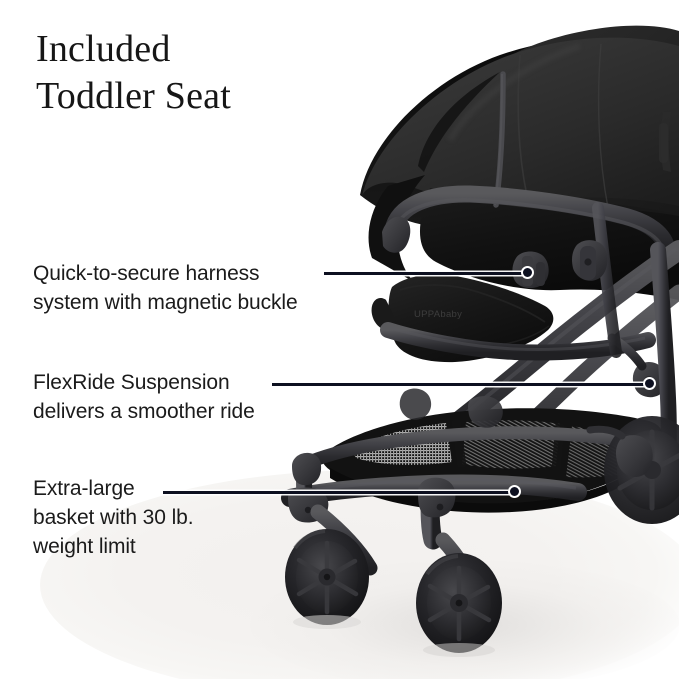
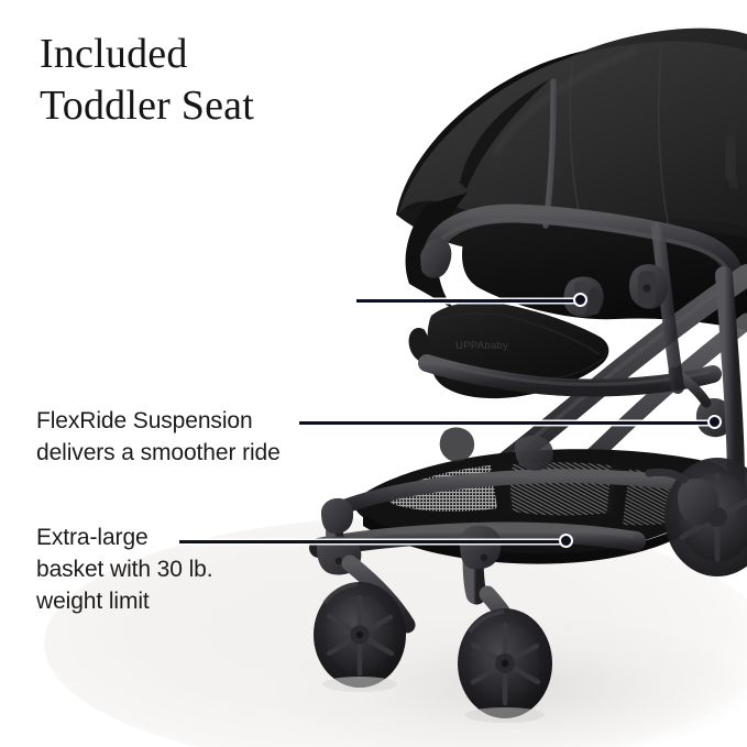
  UPPAbaby
  Included
  Toddler Seat
- Quick-to-secure harness
- system with magnetic buckle
  FlexRide Suspension
  delivers a smoother ride
  Extra-large
  basket with 30 lb.
  weight limit
